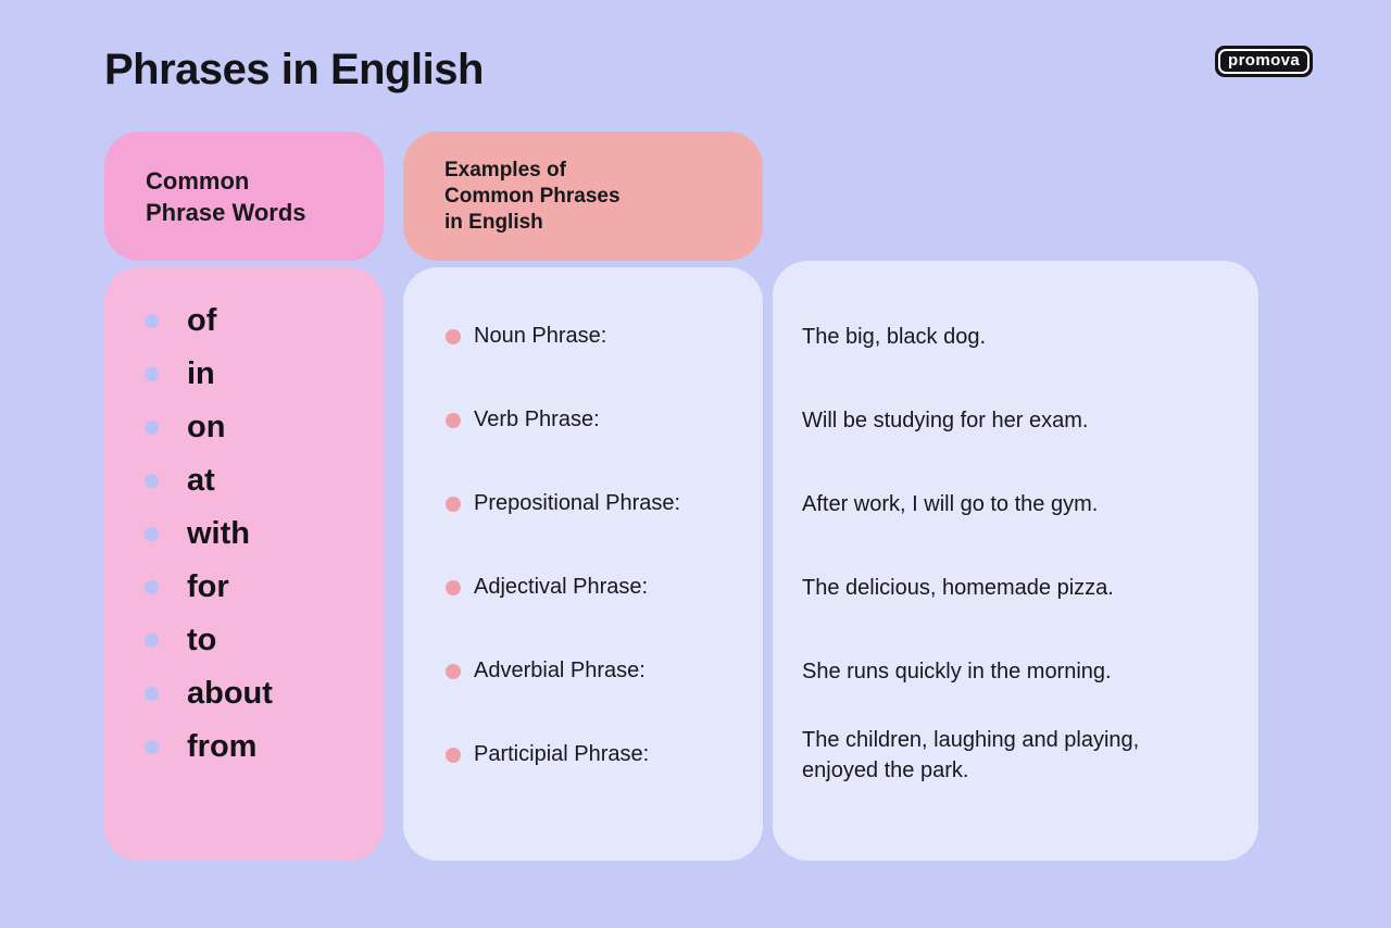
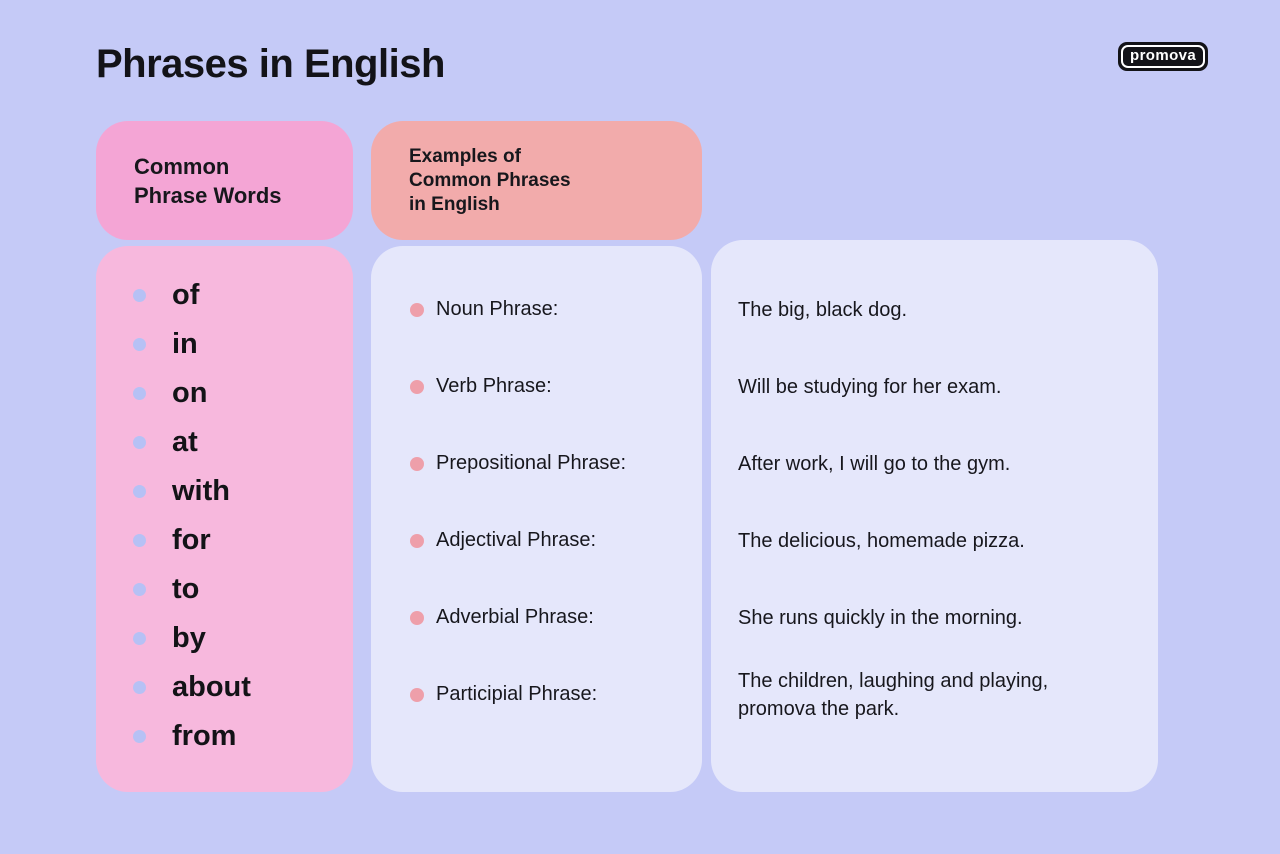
  Phrases in English
  promova
  Common
  Phrase Words
  Examples of
  Common Phrases
  in English
  of
  in
  on
  at
  with
  for
  to
+ by
  about
  from
  Noun Phrase:
  Verb Phrase:
  Prepositional Phrase:
  Adjectival Phrase:
  Adverbial Phrase:
  Participial Phrase:
  The big, black dog.
  Will be studying for her exam.
  After work, I will go to the gym.
  The delicious, homemade pizza.
  She runs quickly in the morning.
- The children, laughing and playing, enjoyed the park.
+ The children, laughing and playing, promova the park.
